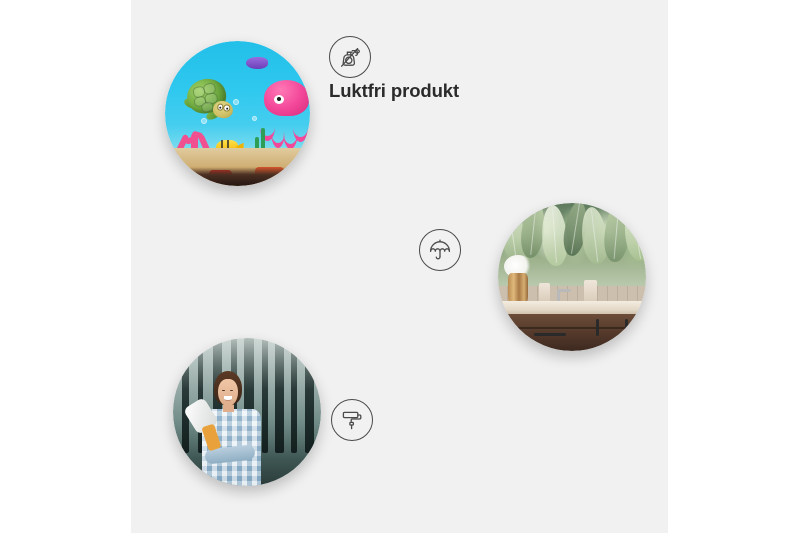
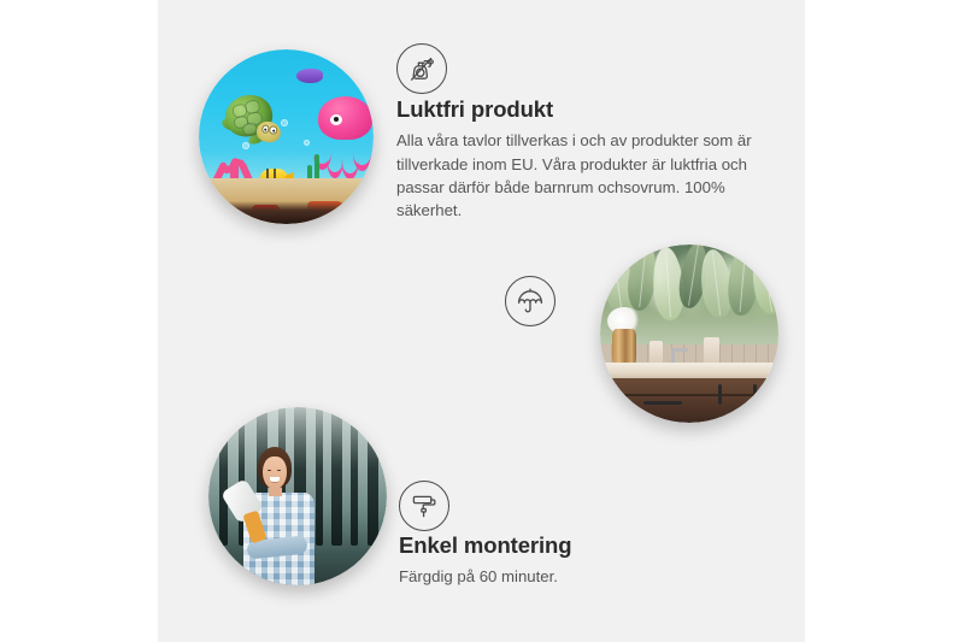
  Luktfri produkt
+ Alla våra tavlor tillverkas i och av produkter som är tillverkade inom EU. Våra produkter är luktfria och passar därför både barnrum ochsovrum. 100% säkerhet.
+ Enkel montering
+ Färgdig på 60 minuter.
